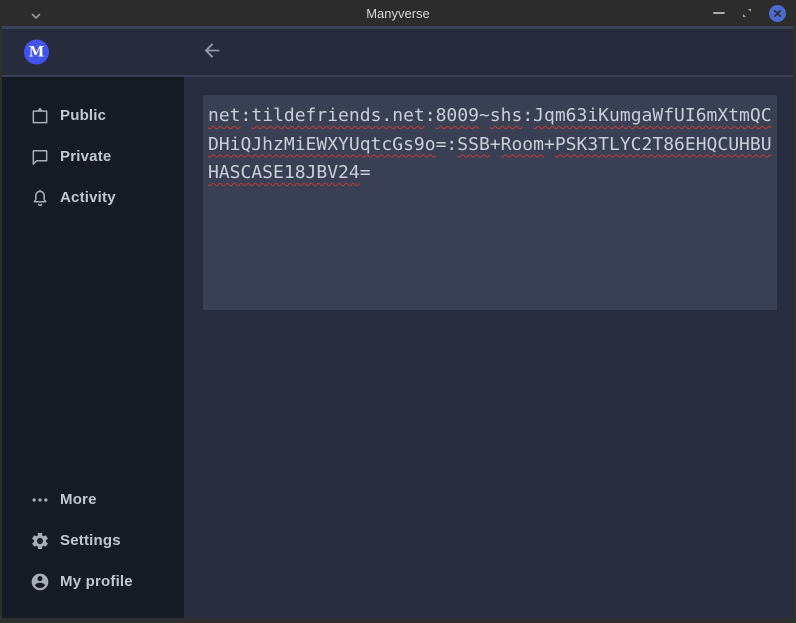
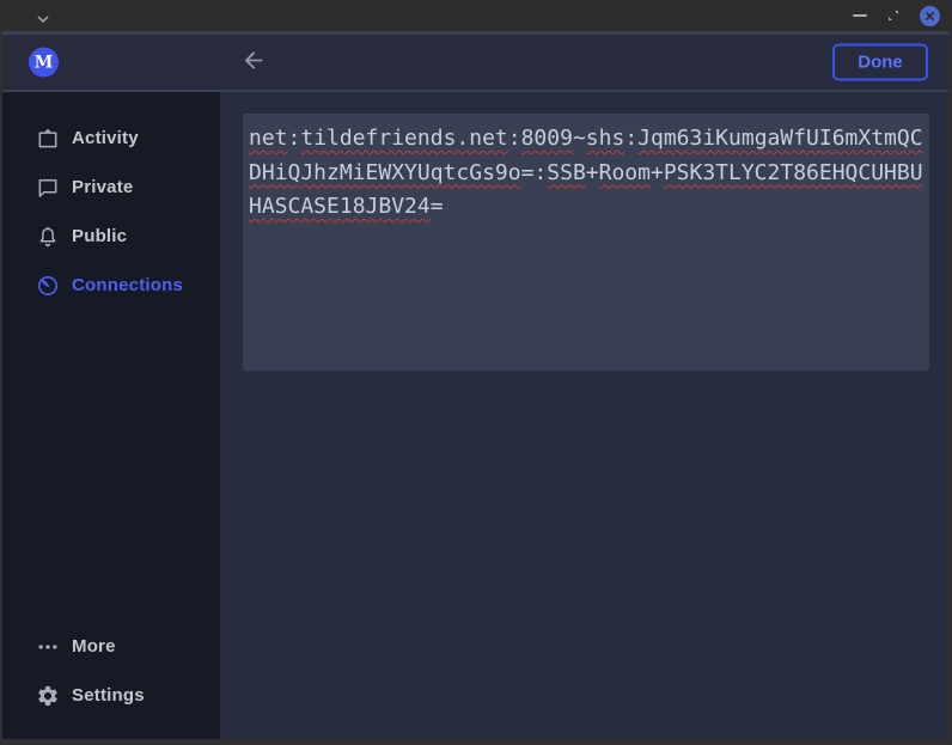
- Manyverse
  M
+ Done
- Public
+ Activity
  Private
- Activity
+ Public
+ Connections
  More
  Settings
- My profile
  net:tildefriends.net:8009~shs:Jqm63iKumgaWfUI6mXtmQCDHiQJhzMiEWXYUqtcGs9o=:SSB+Room+PSK3TLYC2T86EHQCUHBUHASCASE18JBV24=
